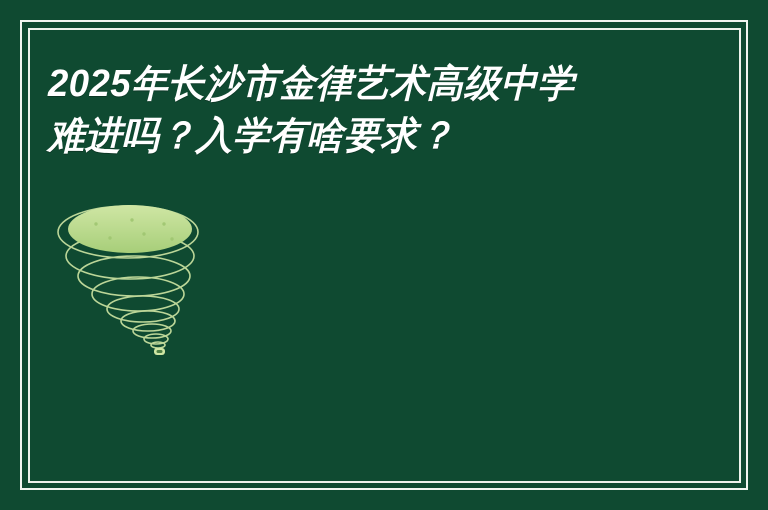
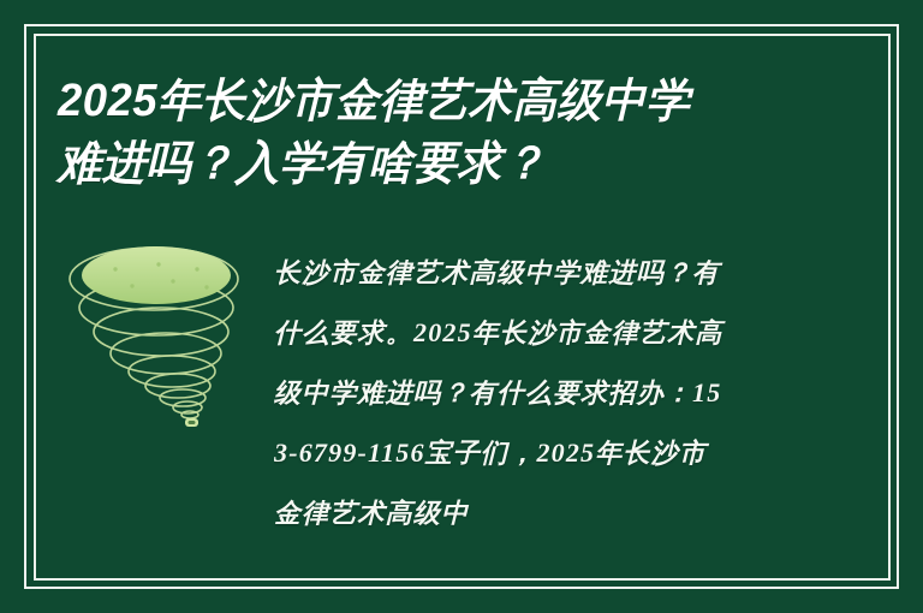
  2025年长沙市金律艺术高级中学
  难进吗？入学有啥要求？
+ 长沙市金律艺术高级中学难进吗？有什么要求。2025年长沙市金律艺术高级中学难进吗？有什么要求招办：153-6799-1156宝子们，2025年长沙市金律艺术高级中
